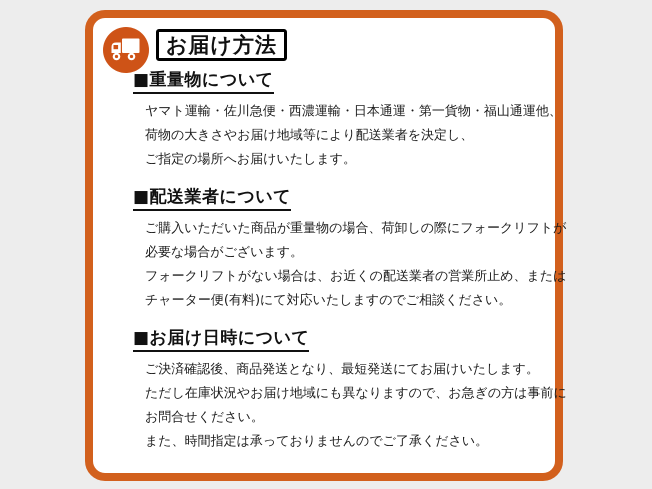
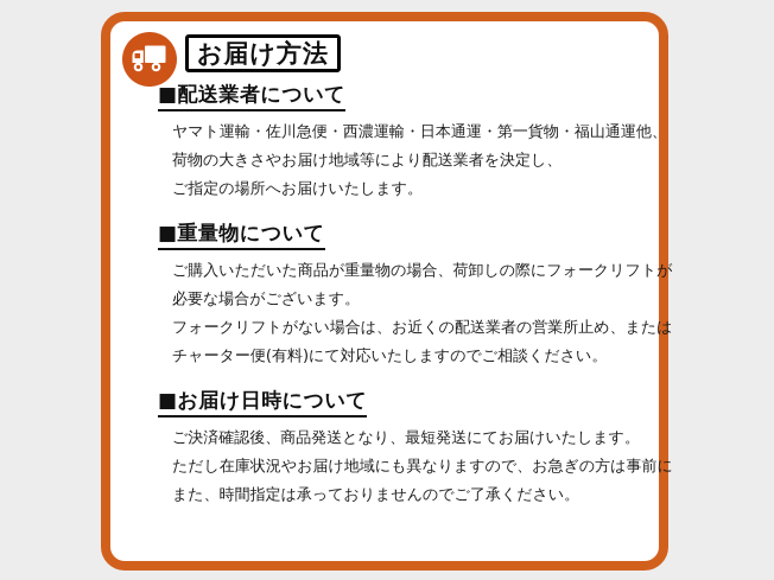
  お届け方法
- ■重量物について
+ ■配送業者について
  ヤマト運輸・佐川急便・西濃運輸・日本通運・第一貨物・福山通運他、
  荷物の大きさやお届け地域等により配送業者を決定し、
  ご指定の場所へお届けいたします。
- ■配送業者について
+ ■重量物について
  ご購入いただいた商品が重量物の場合、荷卸しの際にフォークリフトが
  必要な場合がございます。
  フォークリフトがない場合は、お近くの配送業者の営業所止め、または
  チャーター便(有料)にて対応いたしますのでご相談ください。
  ■お届け日時について
  ご決済確認後、商品発送となり、最短発送にてお届けいたします。
  ただし在庫状況やお届け地域にも異なりますので、お急ぎの方は事前に
- お問合せください。
  また、時間指定は承っておりませんのでご了承ください。
